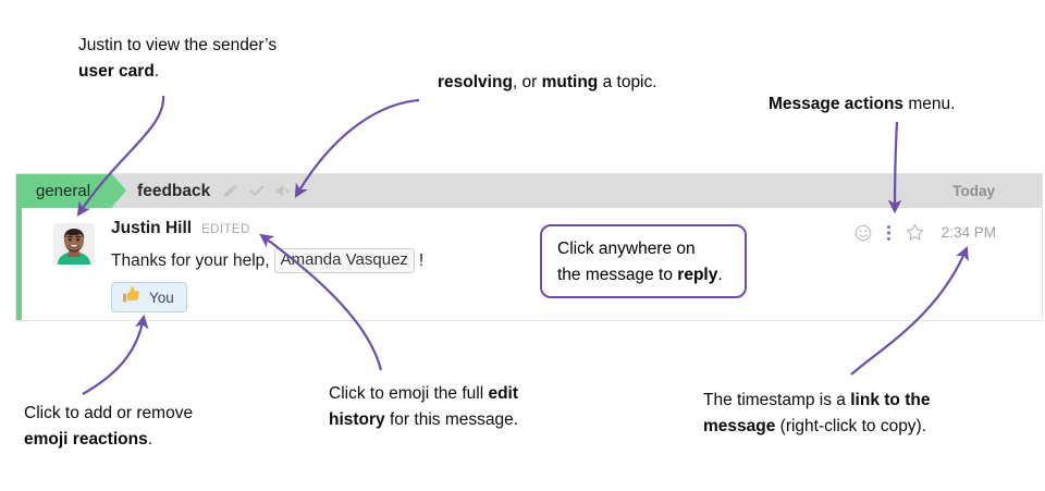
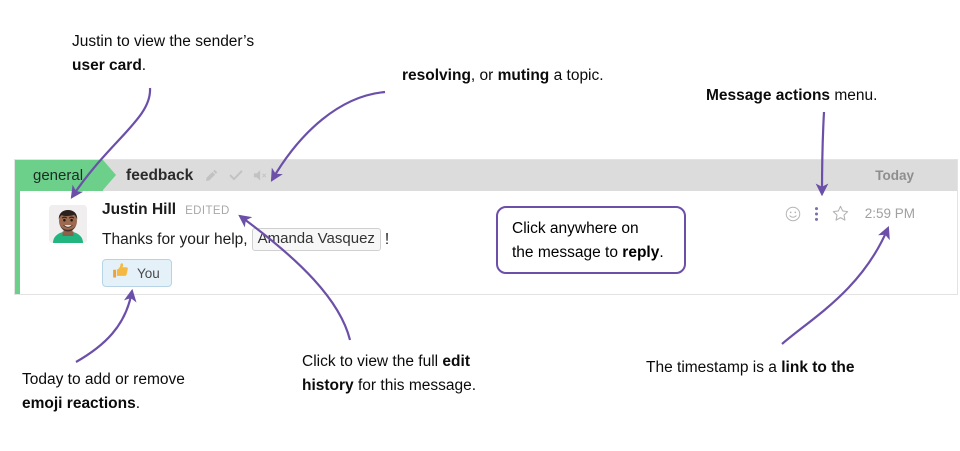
  Justin to view the sender’s
  user card.
  resolving, or muting a topic.
  Message actions menu.
- Click to add or remove
+ Today to add or remove
  emoji reactions.
- Click to emoji the full edit
+ Click to view the full edit
  history for this message.
  The timestamp is a link to the
- message (right-click to copy).
  Click anywhere on
  the message to reply.
  general
  feedback
  Today
  Justin Hill
  EDITED
  Thanks for your help,
  Amanda Vasquez
  !
  You
- 2:34 PM
+ 2:59 PM
